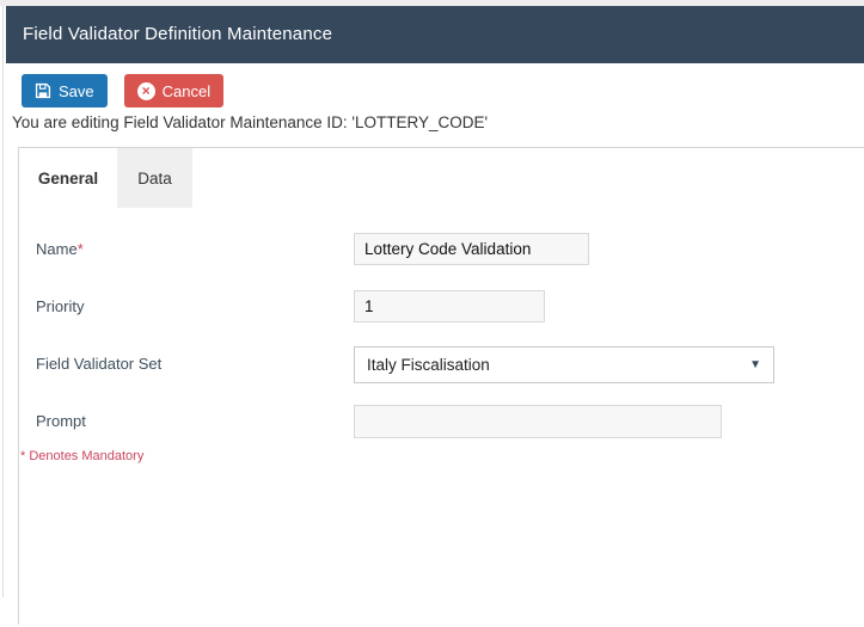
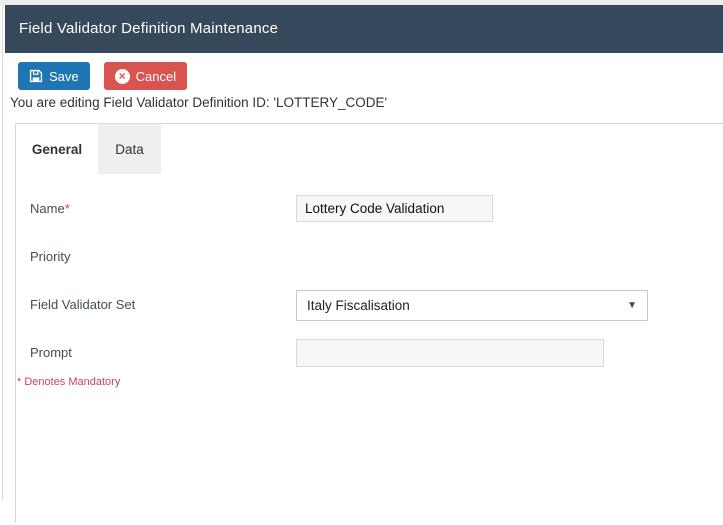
  Field Validator Definition Maintenance
  Save
  ×
  Cancel
- You are editing Field Validator Maintenance ID: 'LOTTERY_CODE'
+ You are editing Field Validator Definition ID: 'LOTTERY_CODE'
  General
  Data
  Name*
  Lottery Code Validation
  Priority
- 1
  Field Validator Set
  Italy Fiscalisation
  ▼
  Prompt
  * Denotes Mandatory
